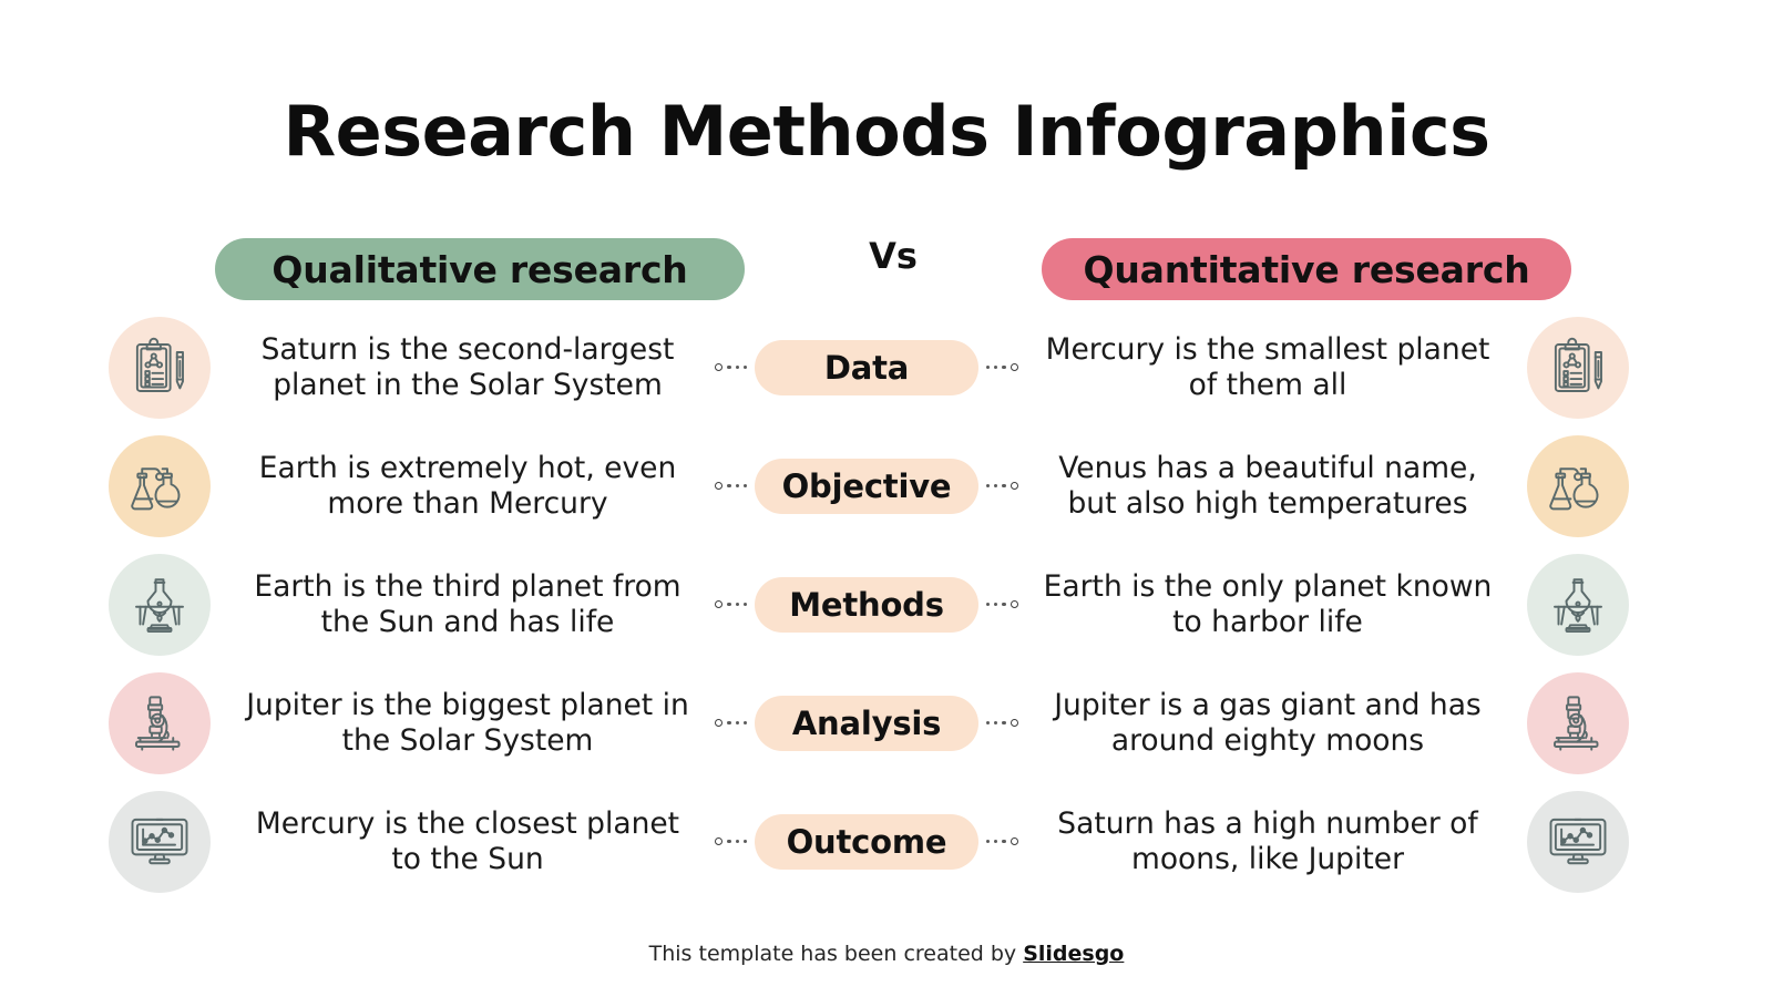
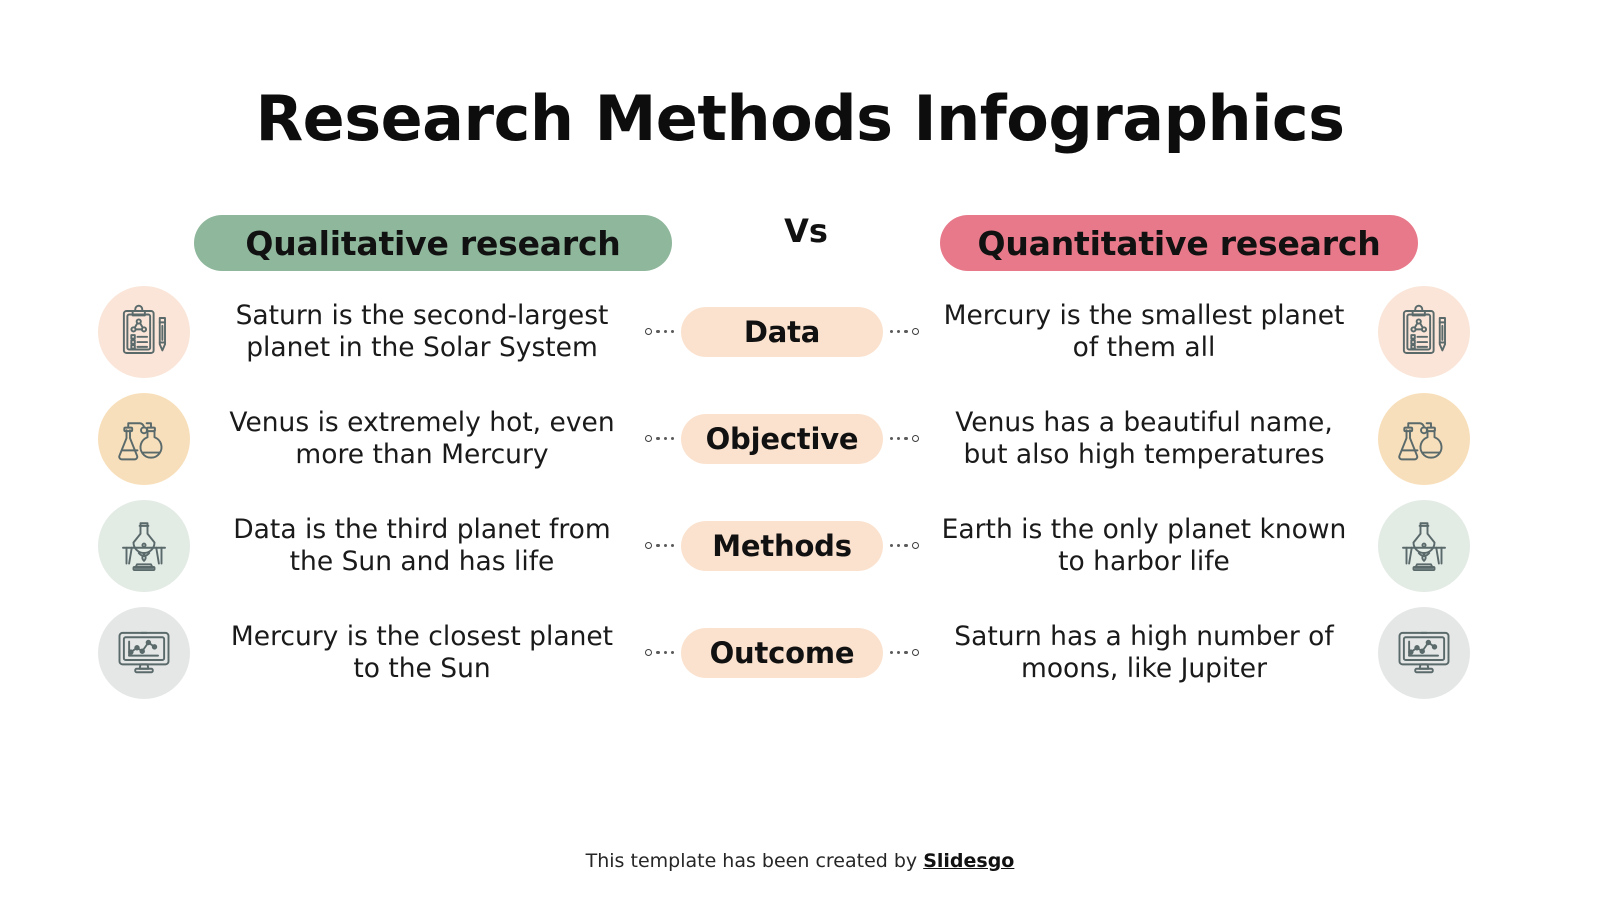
  Research Methods Infographics
  Qualitative research
  Quantitative research
  Vs
  Saturn is the second-largest planet in the Solar System
  Data
  Mercury is the smallest planet of them all
- Earth is extremely hot, even more than Mercury
+ Venus is extremely hot, even more than Mercury
  Objective
  Venus has a beautiful name, but also high temperatures
- Earth is the third planet from the Sun and has life
+ Data is the third planet from the Sun and has life
  Methods
  Earth is the only planet known to harbor life
- Jupiter is the biggest planet in the Solar System
- Analysis
- Jupiter is a gas giant and has around eighty moons
  Mercury is the closest planet to the Sun
  Outcome
  Saturn has a high number of moons, like Jupiter
  This template has been created by Slidesgo
